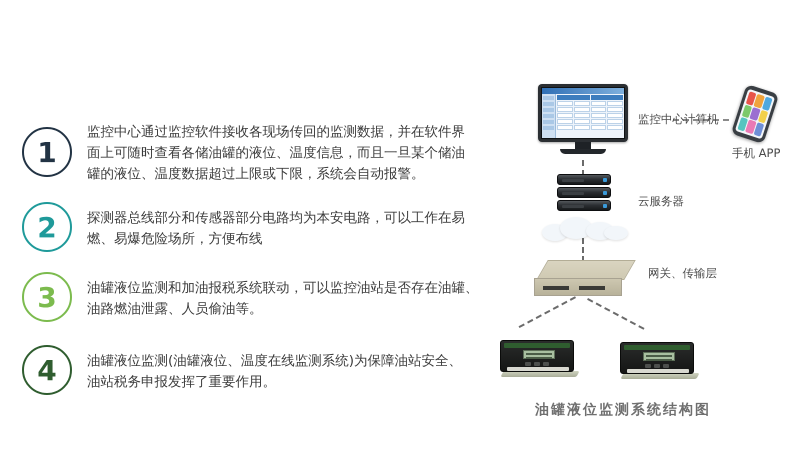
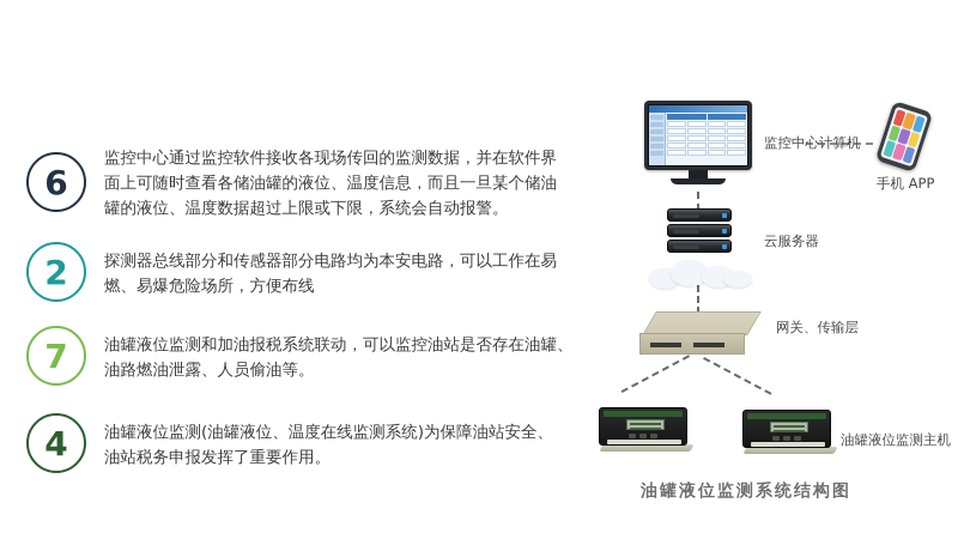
- 1
+ 6
  监控中心通过监控软件接收各现场传回的监测数据，并在软件界
  面上可随时查看各储油罐的液位、温度信息，而且一旦某个储油
  罐的液位、温度数据超过上限或下限，系统会自动报警。
  2
  探测器总线部分和传感器部分电路均为本安电路，可以工作在易
  燃、易爆危险场所，方便布线
- 3
+ 7
  油罐液位监测和加油报税系统联动，可以监控油站是否存在油罐、
  油路燃油泄露、人员偷油等。
  4
  油罐液位监测(油罐液位、温度在线监测系统)为保障油站安全、
  油站税务申报发挥了重要作用。
  监控中心计算机
  手机 APP
  云服务器
  网关、传输层
+ 油罐液位监测主机
  油罐液位监测系统结构图
